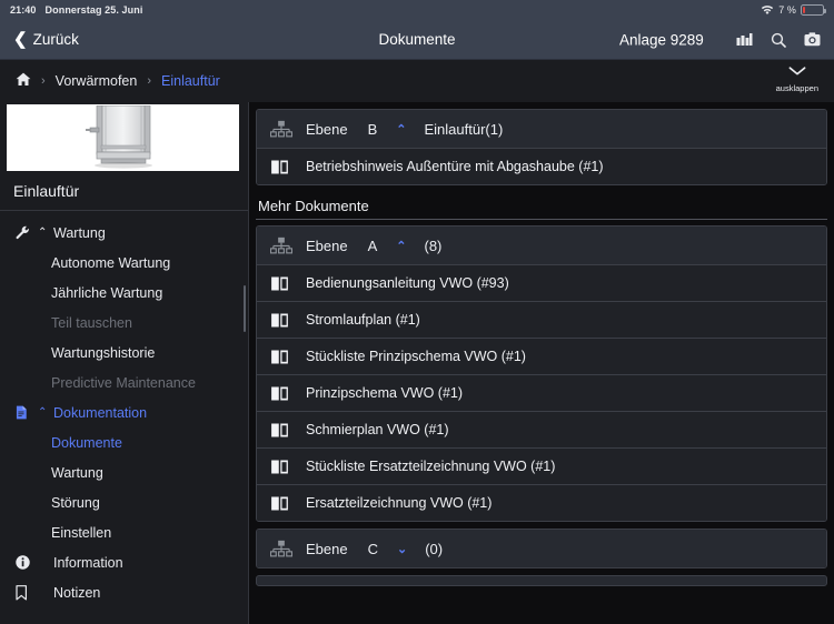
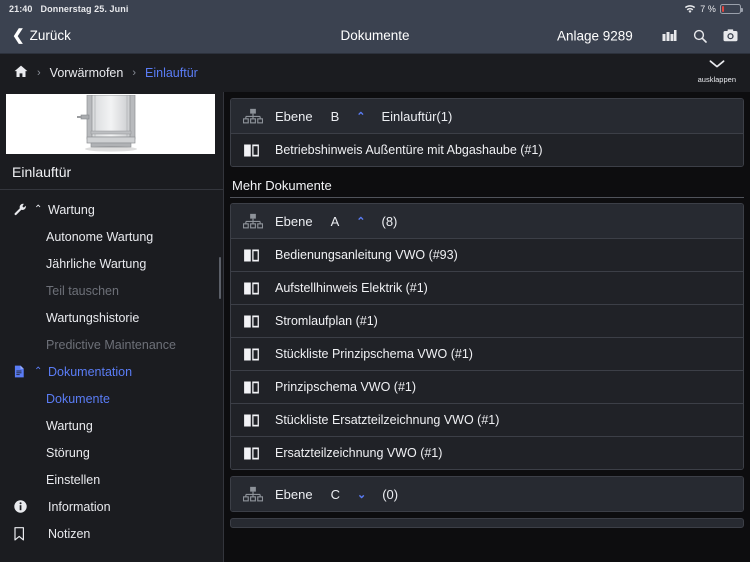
  21:40
  Donnerstag 25. Juni
  7 %
  ❮
  Zurück
  Dokumente
  Anlage 9289
  ›
  Vorwärmofen
  ›
  Einlauftür
  ausklappen
  Einlauftür
  ⌃
  Wartung
  Autonome Wartung
  Jährliche Wartung
  Teil tauschen
  Wartungshistorie
  Predictive Maintenance
  ⌃
  Dokumentation
  Dokumente
  Wartung
  Störung
  Einstellen
  Information
  Notizen
  Ebene
  B
  ⌃
  Einlauftür(1)
  Betriebshinweis Außentüre mit Abgashaube (#1)
  Mehr Dokumente
  Ebene
  A
  ⌃
  (8)
  Bedienungsanleitung VWO (#93)
+ Aufstellhinweis Elektrik (#1)
  Stromlaufplan (#1)
  Stückliste Prinzipschema VWO (#1)
  Prinzipschema VWO (#1)
- Schmierplan VWO (#1)
  Stückliste Ersatzteilzeichnung VWO (#1)
  Ersatzteilzeichnung VWO (#1)
  Ebene
  C
  ⌄
  (0)
